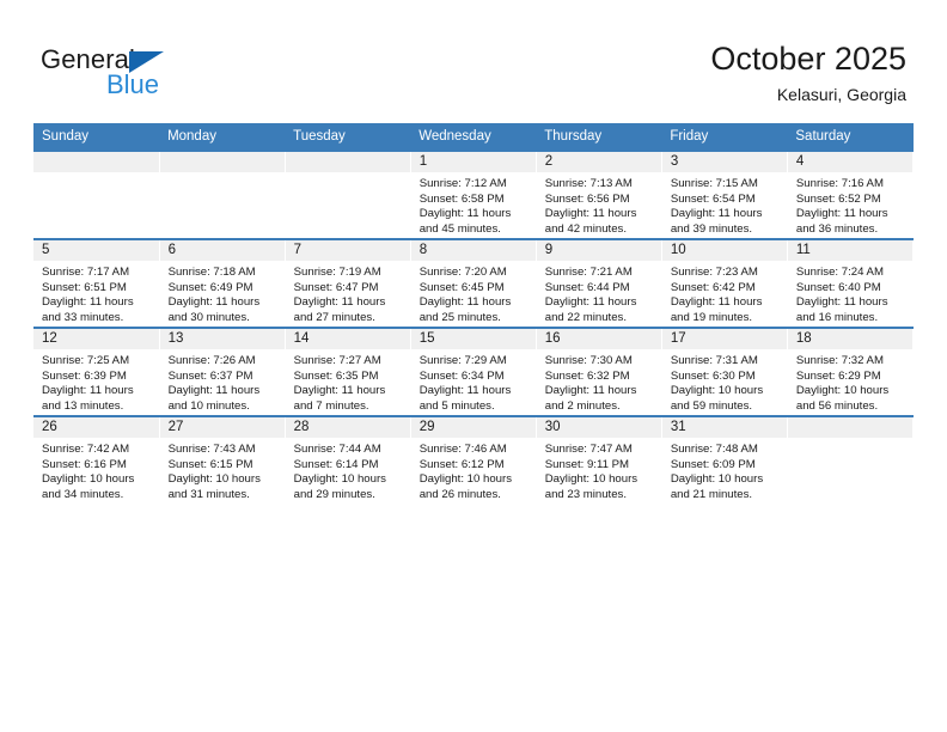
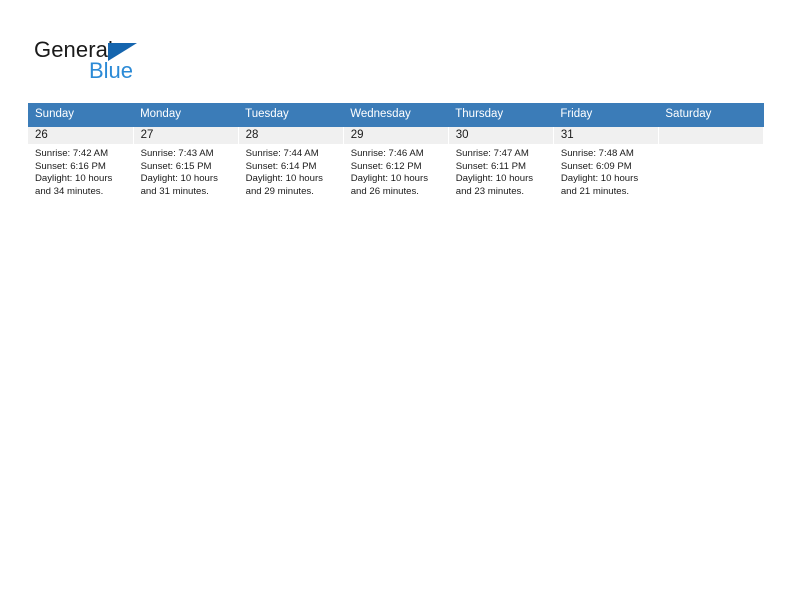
  General
  Blue
- October 2025
- Kelasuri, Georgia
  Sunday	Monday	Tuesday	Wednesday	Thursday	Friday	Saturday
- 			1 Sunrise: 7:12 AM Sunset: 6:58 PM Daylight: 11 hours and 45 minutes.	2 Sunrise: 7:13 AM Sunset: 6:56 PM Daylight: 11 hours and 42 minutes.	3 Sunrise: 7:15 AM Sunset: 6:54 PM Daylight: 11 hours and 39 minutes.	4 Sunrise: 7:16 AM Sunset: 6:52 PM Daylight: 11 hours and 36 minutes.
- 5 Sunrise: 7:17 AM Sunset: 6:51 PM Daylight: 11 hours and 33 minutes.	6 Sunrise: 7:18 AM Sunset: 6:49 PM Daylight: 11 hours and 30 minutes.	7 Sunrise: 7:19 AM Sunset: 6:47 PM Daylight: 11 hours and 27 minutes.	8 Sunrise: 7:20 AM Sunset: 6:45 PM Daylight: 11 hours and 25 minutes.	9 Sunrise: 7:21 AM Sunset: 6:44 PM Daylight: 11 hours and 22 minutes.	10 Sunrise: 7:23 AM Sunset: 6:42 PM Daylight: 11 hours and 19 minutes.	11 Sunrise: 7:24 AM Sunset: 6:40 PM Daylight: 11 hours and 16 minutes.
- 12 Sunrise: 7:25 AM Sunset: 6:39 PM Daylight: 11 hours and 13 minutes.	13 Sunrise: 7:26 AM Sunset: 6:37 PM Daylight: 11 hours and 10 minutes.	14 Sunrise: 7:27 AM Sunset: 6:35 PM Daylight: 11 hours and 7 minutes.	15 Sunrise: 7:29 AM Sunset: 6:34 PM Daylight: 11 hours and 5 minutes.	16 Sunrise: 7:30 AM Sunset: 6:32 PM Daylight: 11 hours and 2 minutes.	17 Sunrise: 7:31 AM Sunset: 6:30 PM Daylight: 10 hours and 59 minutes.	18 Sunrise: 7:32 AM Sunset: 6:29 PM Daylight: 10 hours and 56 minutes.
- 26 Sunrise: 7:42 AM Sunset: 6:16 PM Daylight: 10 hours and 34 minutes.	27 Sunrise: 7:43 AM Sunset: 6:15 PM Daylight: 10 hours and 31 minutes.	28 Sunrise: 7:44 AM Sunset: 6:14 PM Daylight: 10 hours and 29 minutes.	29 Sunrise: 7:46 AM Sunset: 6:12 PM Daylight: 10 hours and 26 minutes.	30 Sunrise: 7:47 AM Sunset: 9:11 PM Daylight: 10 hours and 23 minutes.	31 Sunrise: 7:48 AM Sunset: 6:09 PM Daylight: 10 hours and 21 minutes.
+ 26 Sunrise: 7:42 AM Sunset: 6:16 PM Daylight: 10 hours and 34 minutes.	27 Sunrise: 7:43 AM Sunset: 6:15 PM Daylight: 10 hours and 31 minutes.	28 Sunrise: 7:44 AM Sunset: 6:14 PM Daylight: 10 hours and 29 minutes.	29 Sunrise: 7:46 AM Sunset: 6:12 PM Daylight: 10 hours and 26 minutes.	30 Sunrise: 7:47 AM Sunset: 6:11 PM Daylight: 10 hours and 23 minutes.	31 Sunrise: 7:48 AM Sunset: 6:09 PM Daylight: 10 hours and 21 minutes.
